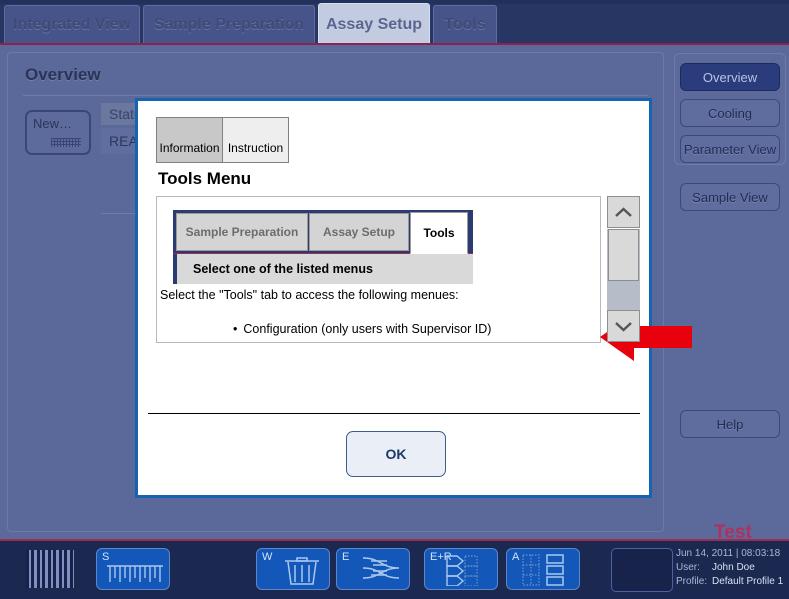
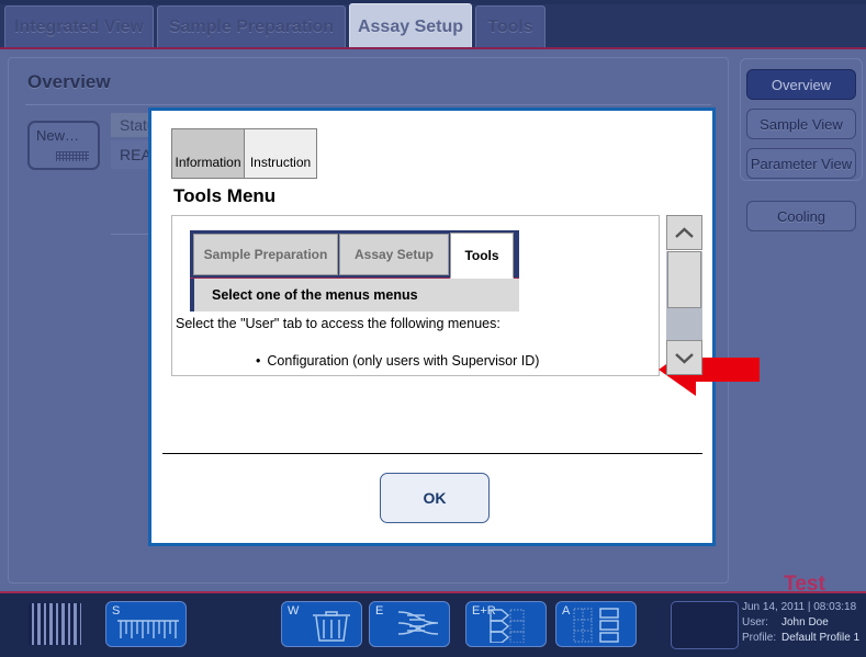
  Integrated View
  Sample Preparation
  Assay Setup
  Tools
  Overview
  New…
  Overview
- Cooling
+ Sample View
  Parameter View
- Sample View
+ Cooling
- Help
  Test
  Information
  Instruction
  Tools Menu
  Sample Preparation
  Assay Setup
  Tools
- Select one of the listed menus
+ Select one of the menus menus
- Select the "Tools" tab to access the following menues:
+ Select the "User" tab to access the following menues:
  Configuration (only users with Supervisor ID)
  OK
  S
  W
  E
  E+R
  A
  Jun 14, 2011 | 08:03:18
  User: John Doe
  Profile: Default Profile 1
